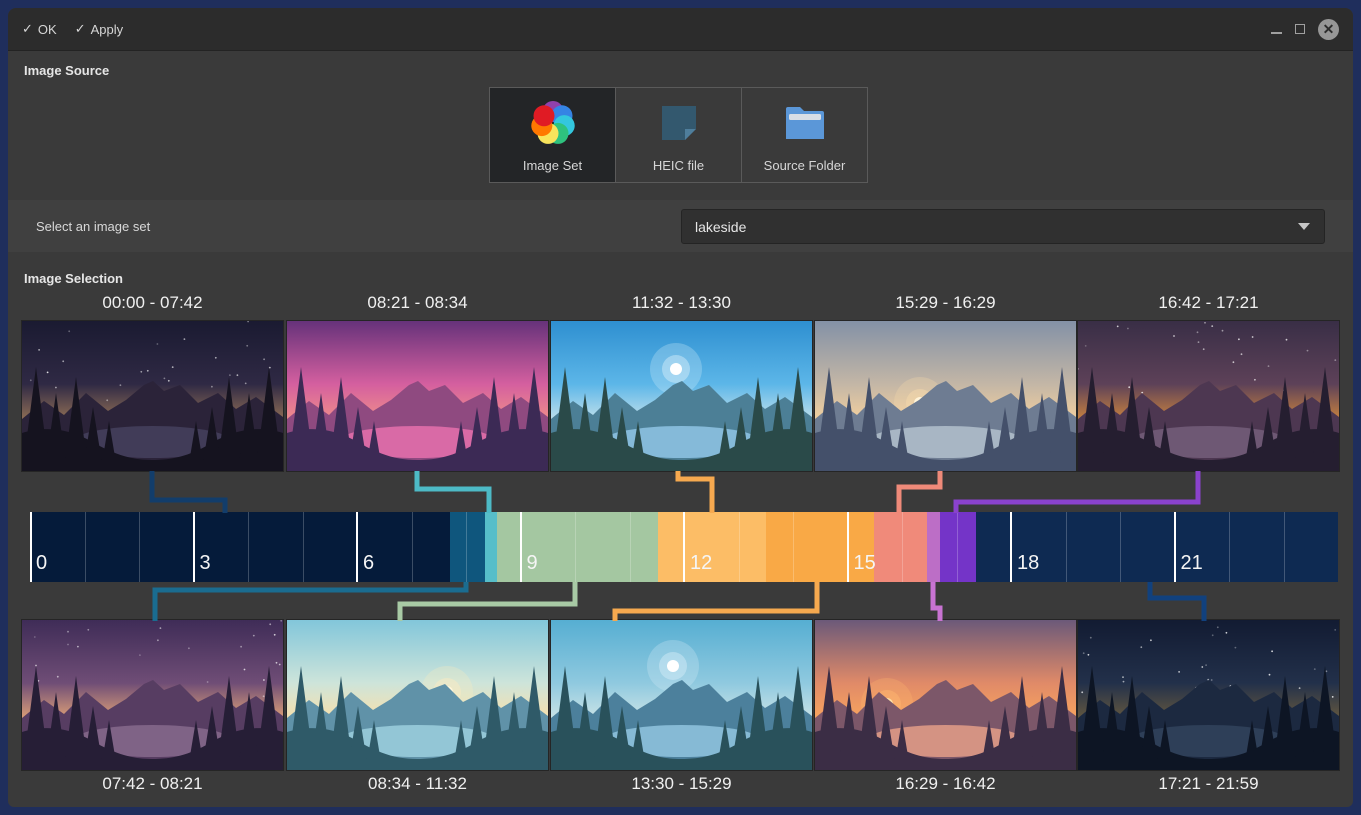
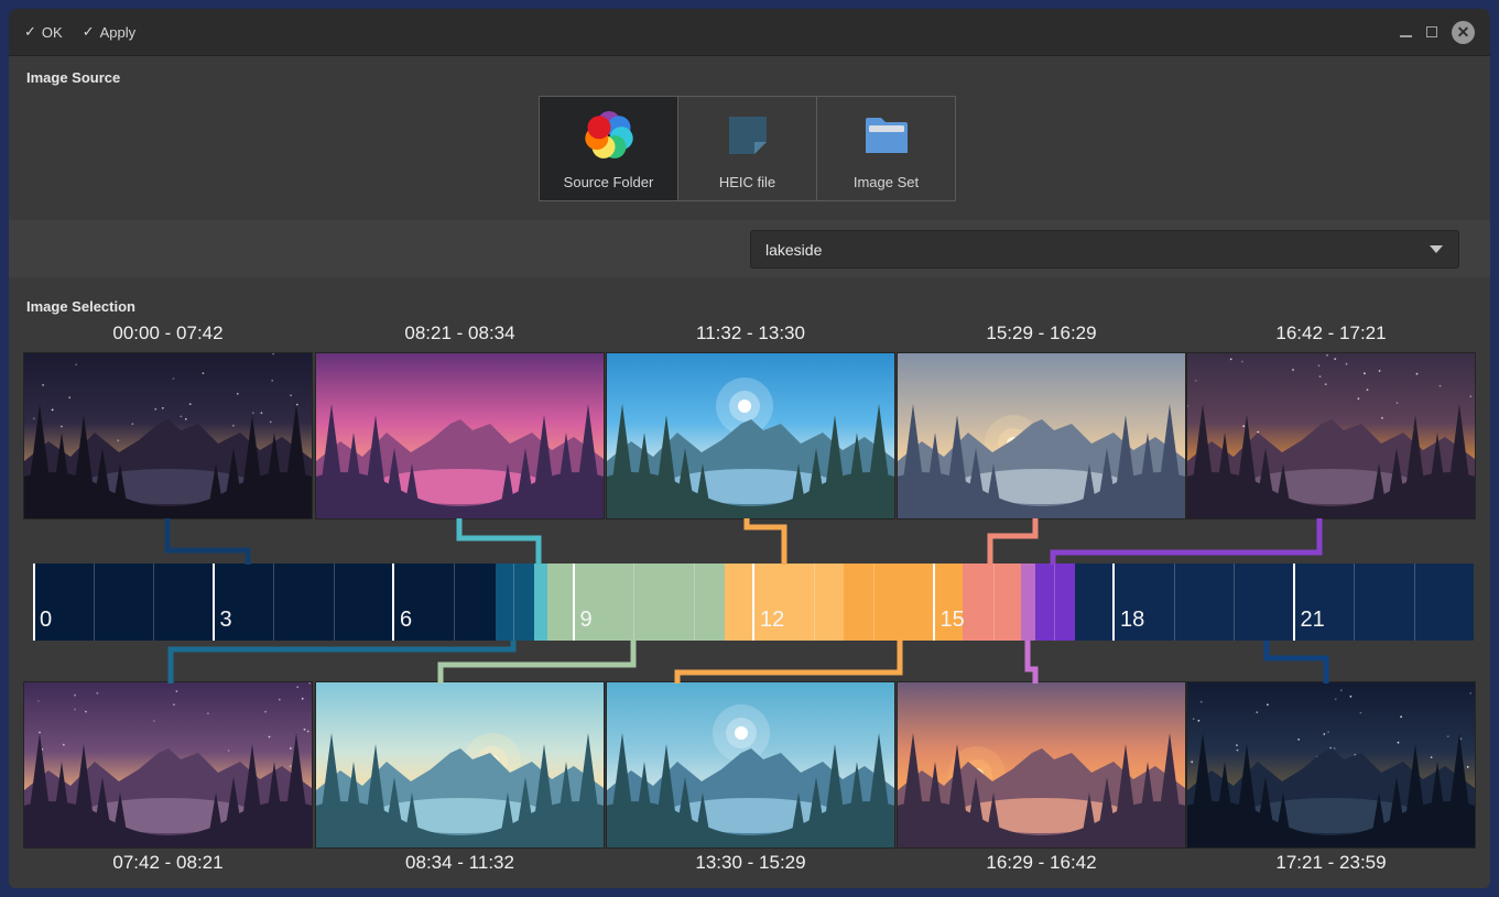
  ✓
  OK
  ✓
  Apply
  ✕
  Image Source
- Image Set
+ Source Folder
  HEIC file
- Source Folder
+ Image Set
- Select an image set
  lakeside
  Image Selection
  00:00 - 07:42
  08:21 - 08:34
  11:32 - 13:30
  15:29 - 16:29
  16:42 - 17:21
  07:42 - 08:21
  08:34 - 11:32
  13:30 - 15:29
  16:29 - 16:42
- 17:21 - 21:59
+ 17:21 - 23:59
  0
  3
  6
  9
  12
  15
  18
  21
